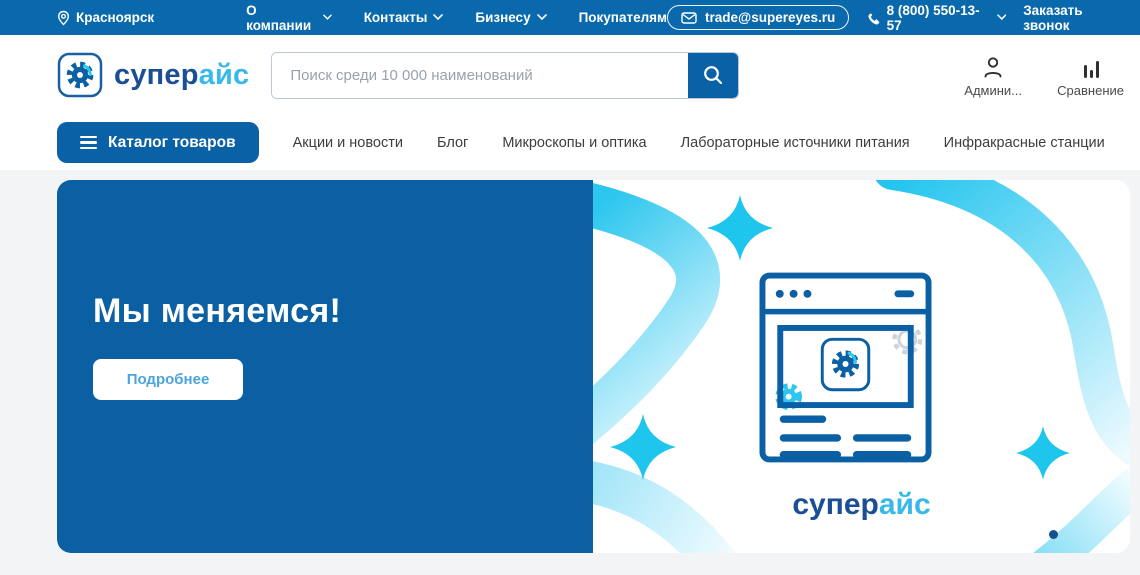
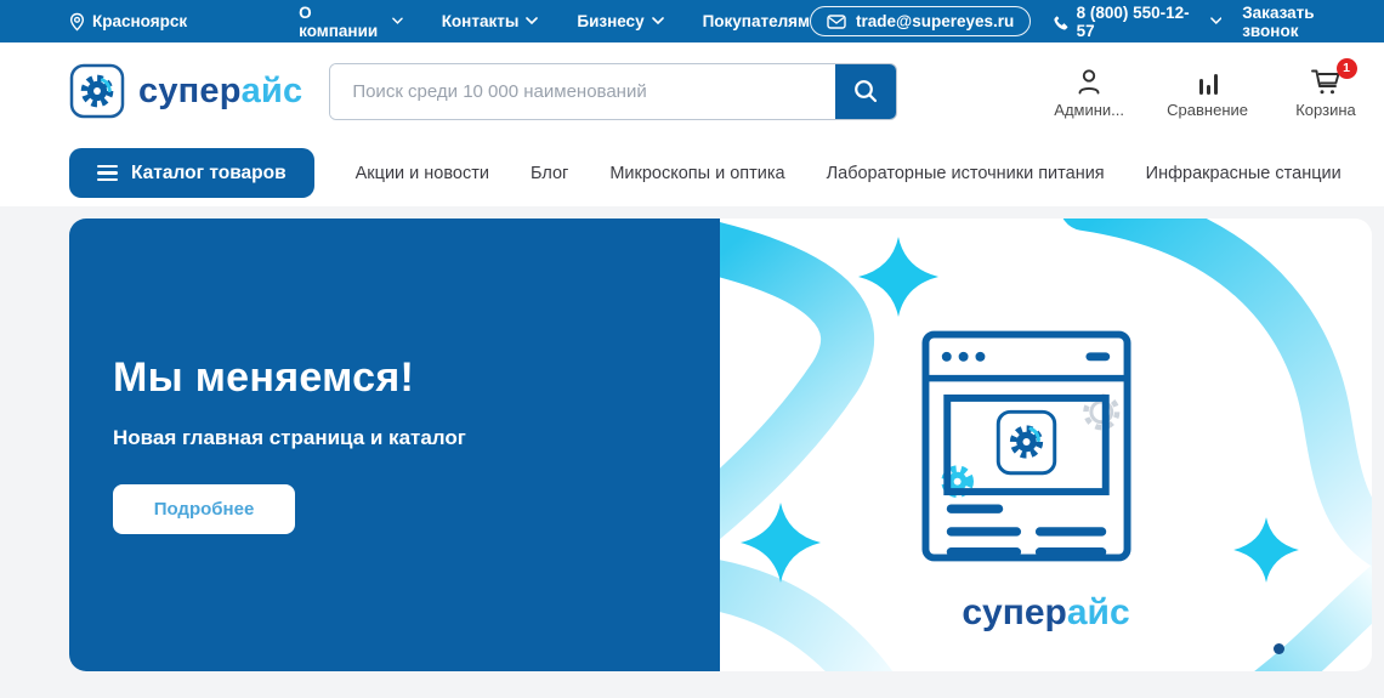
  Красноярск
  О компании
  Контакты
  Бизнесу
  Покупателям
  trade@supereyes.ru
- 8 (800) 550-13-57
+ 8 (800) 550-12-57
  Заказать звонок
  суперайс
  Поиск среди 10 000 наименований
  Админи...
  Сравнение
+ 1
+ Корзина
  Каталог товаров
  Акции и новости
  Блог
  Микроскопы и оптика
  Лабораторные источники питания
  Инфракрасные станции
  Мы меняемся!
+ Новая главная страница и каталог
  Подробнее
  суперайс
